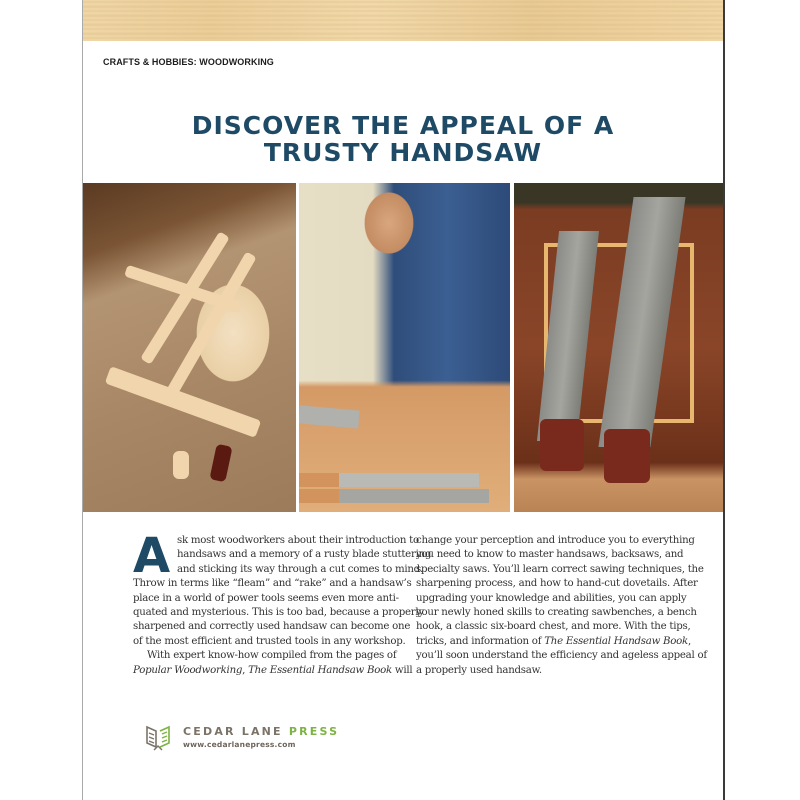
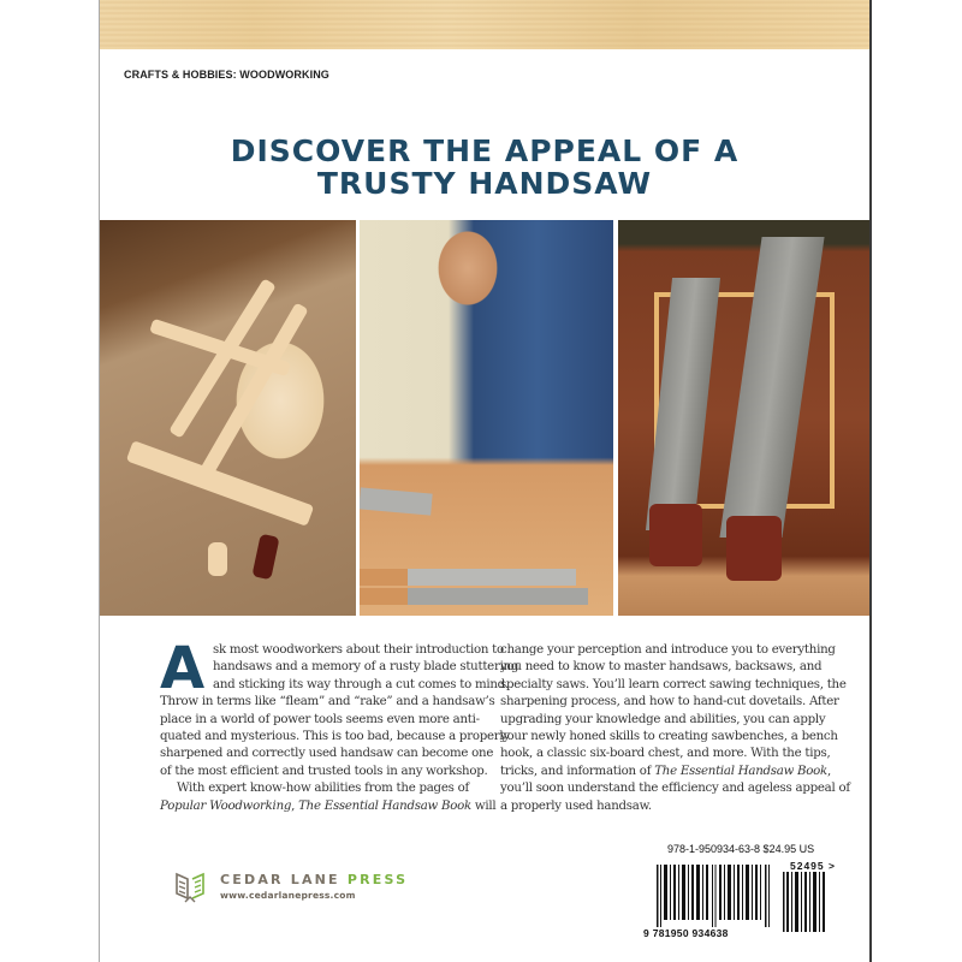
  CRAFTS & HOBBIES: WOODWORKING
  DISCOVER THE APPEAL OF A
  TRUSTY HANDSAW
  A
  sk most woodworkers about their introduction to
  handsaws and a memory of a rusty blade stuttering
  and sticking its way through a cut comes to mind.
  Throw in terms like “fleam” and “rake” and a handsaw’s
  place in a world of power tools seems even more anti-
  quated and mysterious. This is too bad, because a proper
  sharpened and correctly used handsaw can become one
  of the most efficient and trusted tools in any workshop.
- With expert know-how compiled from the pages of
+ With expert know-how abilities from the pages of
  Popular Woodworking, The Essential Handsaw Book will
  change your perception and introduce you to everything
  you need to know to master handsaws, backsaws, and
  specialty saws. You’ll learn correct sawing techniques, the
  sharpening process, and how to hand-cut dovetails. After
  upgrading your knowledge and abilities, you can apply
  your newly honed skills to creating sawbenches, a bench
  hook, a classic six-board chest, and more. With the tips,
  tricks, and information of The Essential Handsaw Book,
  you’ll soon understand the efficiency and ageless appeal of
  a properly used handsaw.
  CEDAR LANE PRESS
  www.cedarlanepress.com
+ 978-1-950934-63-8 $24.95 US
+ 52495 >
+ 9 781950 934638
